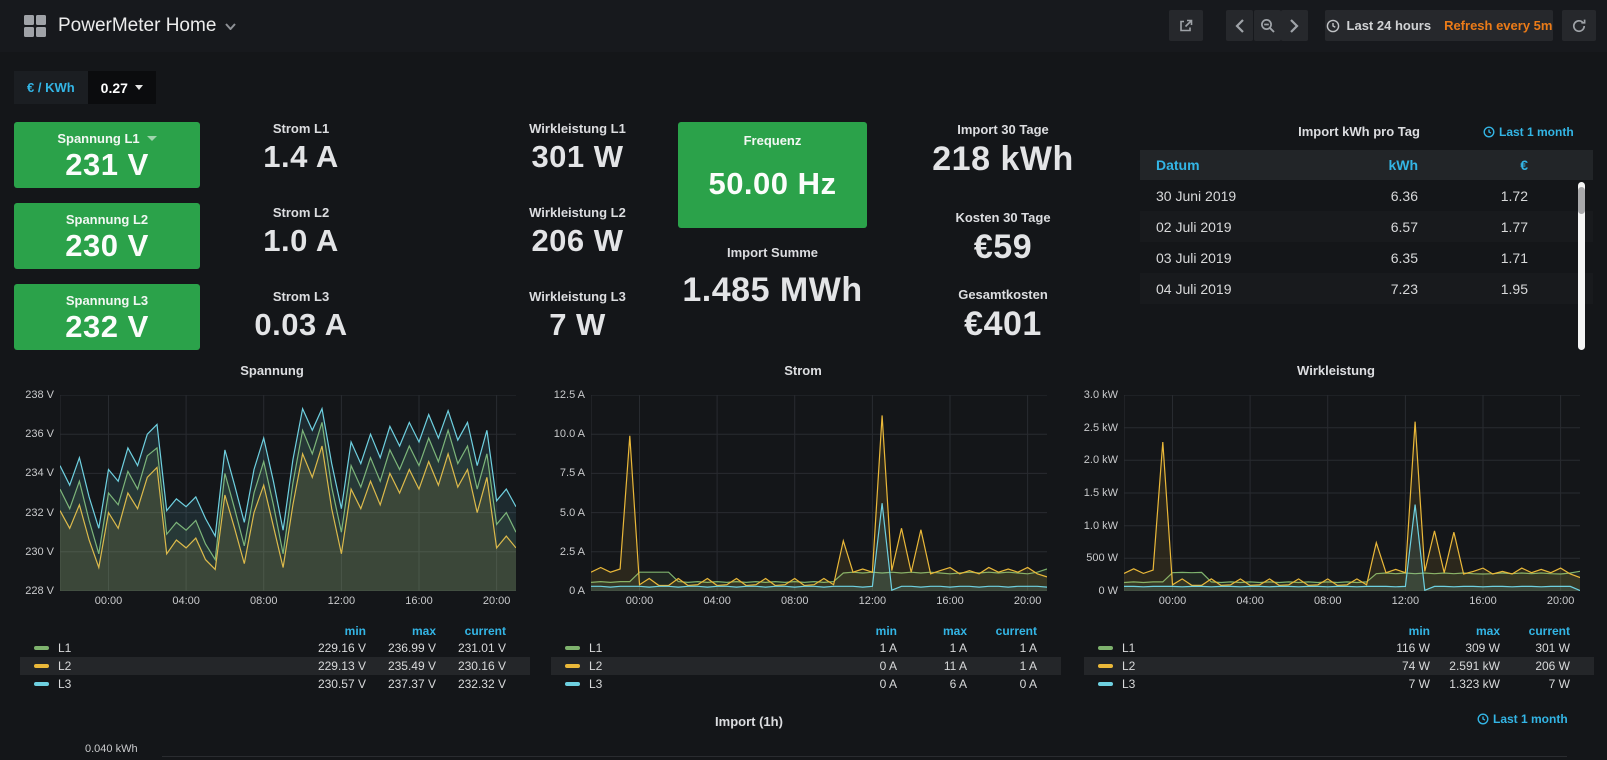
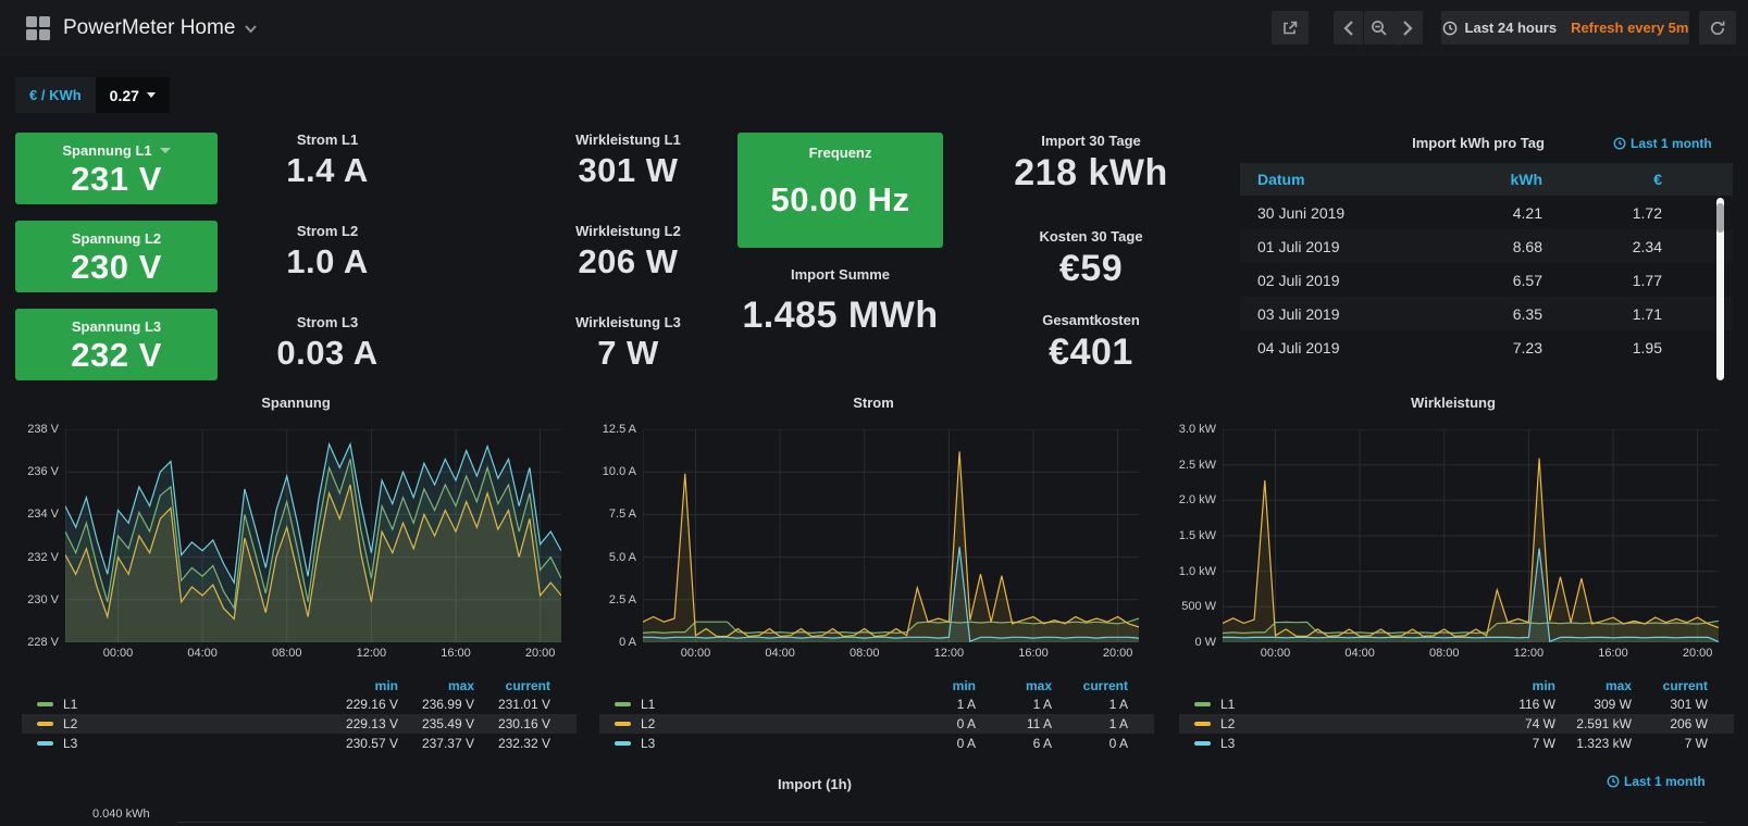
  PowerMeter Home
  Last 24 hours
  Refresh every 5m
  € / KWh
  0.27
  Spannung L1
  231 V
  Spannung L2
  230 V
  Spannung L3
  232 V
  Strom L1
  1.4 A
  Strom L2
  1.0 A
  Strom L3
  0.03 A
  Wirkleistung L1
  301 W
  Wirkleistung L2
  206 W
  Wirkleistung L3
  7 W
  Frequenz
  50.00 Hz
  Import Summe
  1.485 MWh
  Import 30 Tage
  218 kWh
  Kosten 30 Tage
  €59
  Gesamtkosten
  €401
  Import kWh pro Tag
  Last 1 month
  Datum
  kWh
  €
  30 Juni 2019
- 6.36
+ 4.21
  1.72
+ 01 Juli 2019
+ 8.68
+ 2.34
  02 Juli 2019
  6.57
  1.77
  03 Juli 2019
  6.35
  1.71
  04 Juli 2019
  7.23
  1.95
  Spannung
  228 V
  230 V
  232 V
  234 V
  236 V
  238 V
  00:00
  04:00
  08:00
  12:00
  16:00
  20:00
  min
  max
  current
  L1
  229.16 V
  236.99 V
  231.01 V
  L2
  229.13 V
  235.49 V
  230.16 V
  L3
  230.57 V
  237.37 V
  232.32 V
  Strom
  0 A
  2.5 A
  5.0 A
  7.5 A
  10.0 A
  12.5 A
  00:00
  04:00
  08:00
  12:00
  16:00
  20:00
  min
  max
  current
  L1
  1 A
  1 A
  1 A
  L2
  0 A
  11 A
  1 A
  L3
  0 A
  6 A
  0 A
  Wirkleistung
  0 W
  500 W
  1.0 kW
  1.5 kW
  2.0 kW
  2.5 kW
  3.0 kW
  00:00
  04:00
  08:00
  12:00
  16:00
  20:00
  min
  max
  current
  L1
  116 W
  309 W
  301 W
  L2
  74 W
  2.591 kW
  206 W
  L3
  7 W
  1.323 kW
  7 W
  Import (1h)
  Last 1 month
  0.040 kWh
